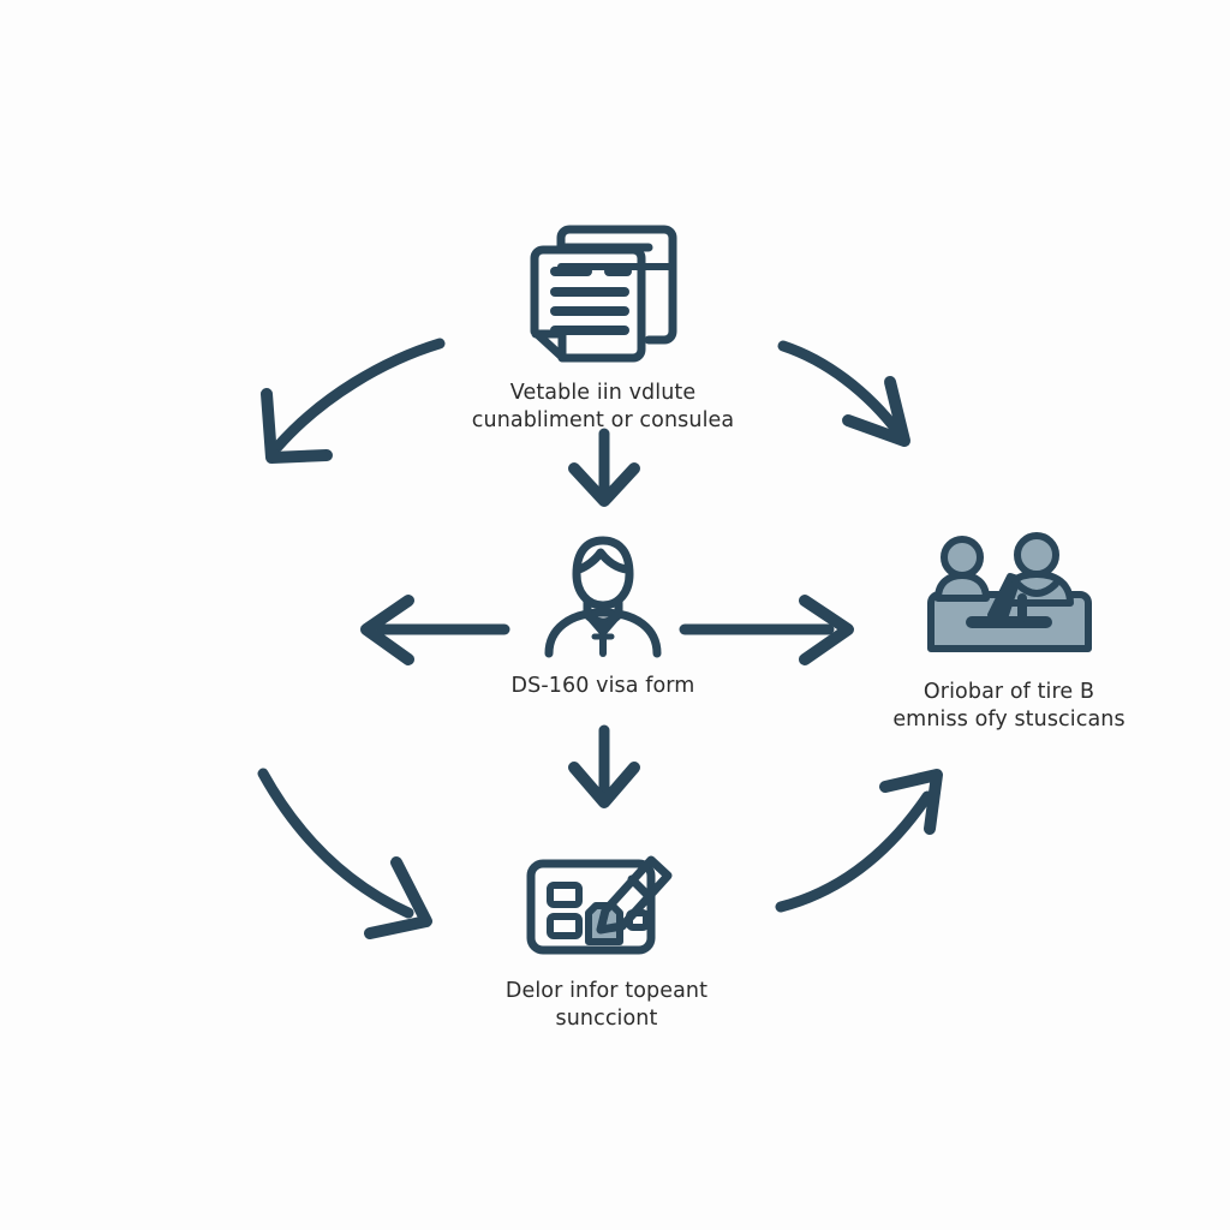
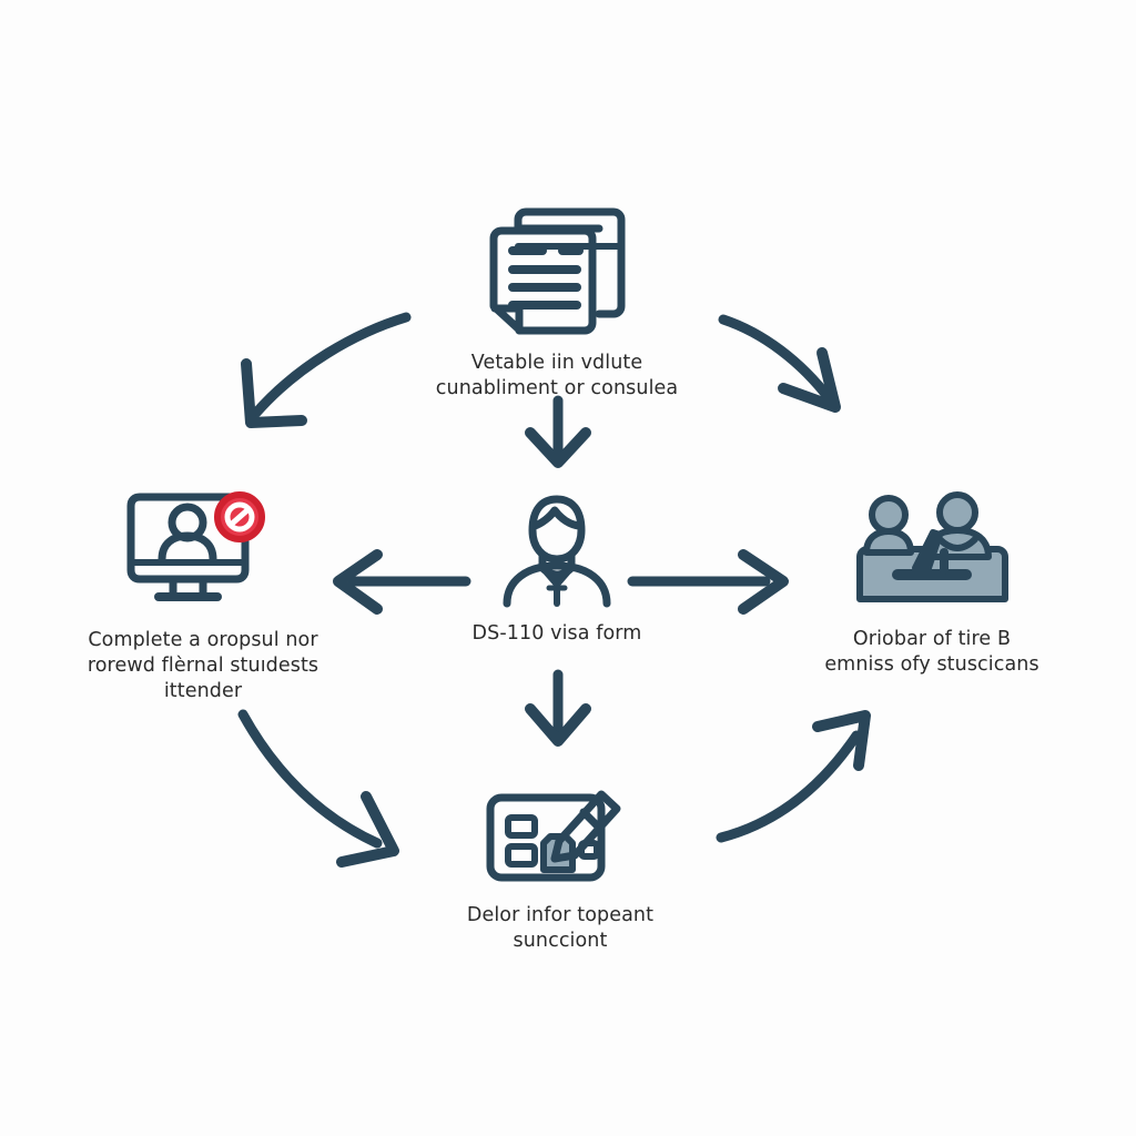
  Vetable iin vdlute
  cunabliment or consulea
- DS-160 visa form
+ DS-110 visa form
+ Complete a oropsul nor
+ rorewd flèrnal stuıdests
+ ittender
  Oriobar of tire B
  emniss ofy stuscicans
  Delor infor topeant
  suncciont
